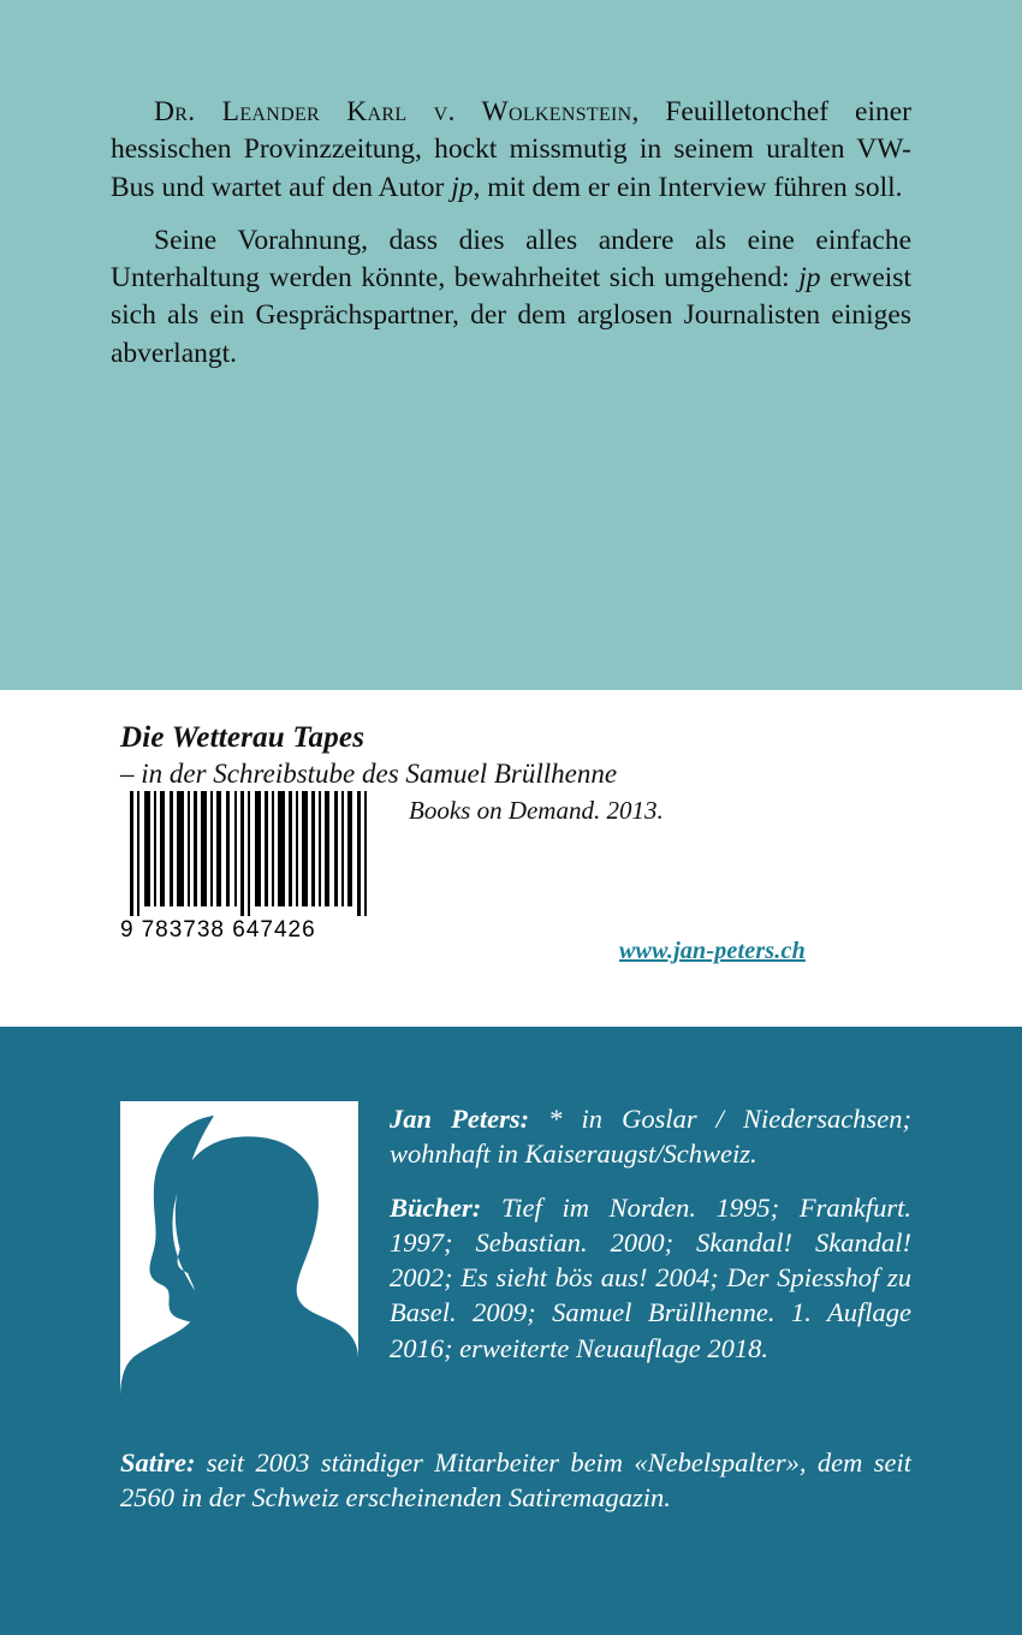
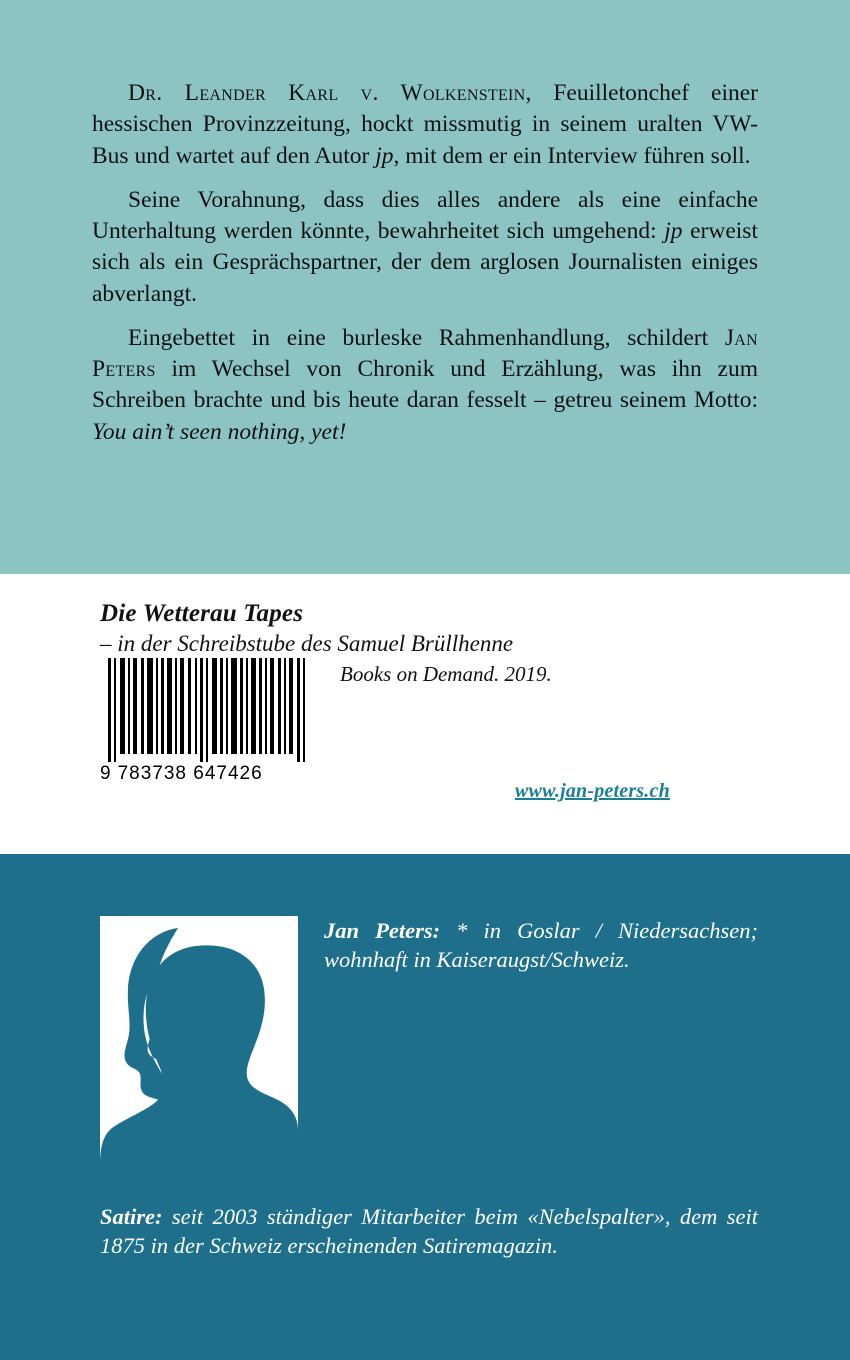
  Dr. Leander Karl v. Wolkenstein, Feuilletonchef einer hessischen Provinzzeitung, hockt missmutig in seinem uralten VW-Bus und wartet auf den Autor jp, mit dem er ein Interview führen soll.
  Seine Vorahnung, dass dies alles andere als eine einfache Unterhaltung werden könnte, bewahrheitet sich umgehend: jp erweist sich als ein Gesprächspartner, der dem arglosen Journalisten einiges abverlangt.
+ Eingebettet in eine burleske Rahmenhandlung, schildert Jan Peters im Wechsel von Chronik und Erzählung, was ihn zum Schreiben brachte und bis heute daran fesselt – getreu seinem Motto: You ain’t seen nothing, yet!
  Die Wetterau Tapes
  – in der Schreibstube des Samuel Brüllhenne
- Books on Demand. 2013.
+ Books on Demand. 2019.
  9 783738 647426
  www.jan-peters.ch
  Jan Peters: * in Goslar / Niedersachsen; wohnhaft in Kaiseraugst/Schweiz.
- Bücher: Tief im Norden. 1995; Frankfurt. 1997; Sebastian. 2000; Skandal! Skandal! 2002; Es sieht bös aus! 2004; Der Spiesshof zu Basel. 2009; Samuel Brüllhenne. 1. Auflage 2016; erweiterte Neuauflage 2018.
- Satire: seit 2003 ständiger Mitarbeiter beim «Nebelspalter», dem seit 2560 in der Schweiz erscheinenden Satiremagazin.
+ Satire: seit 2003 ständiger Mitarbeiter beim «Nebelspalter», dem seit 1875 in der Schweiz erscheinenden Satiremagazin.
